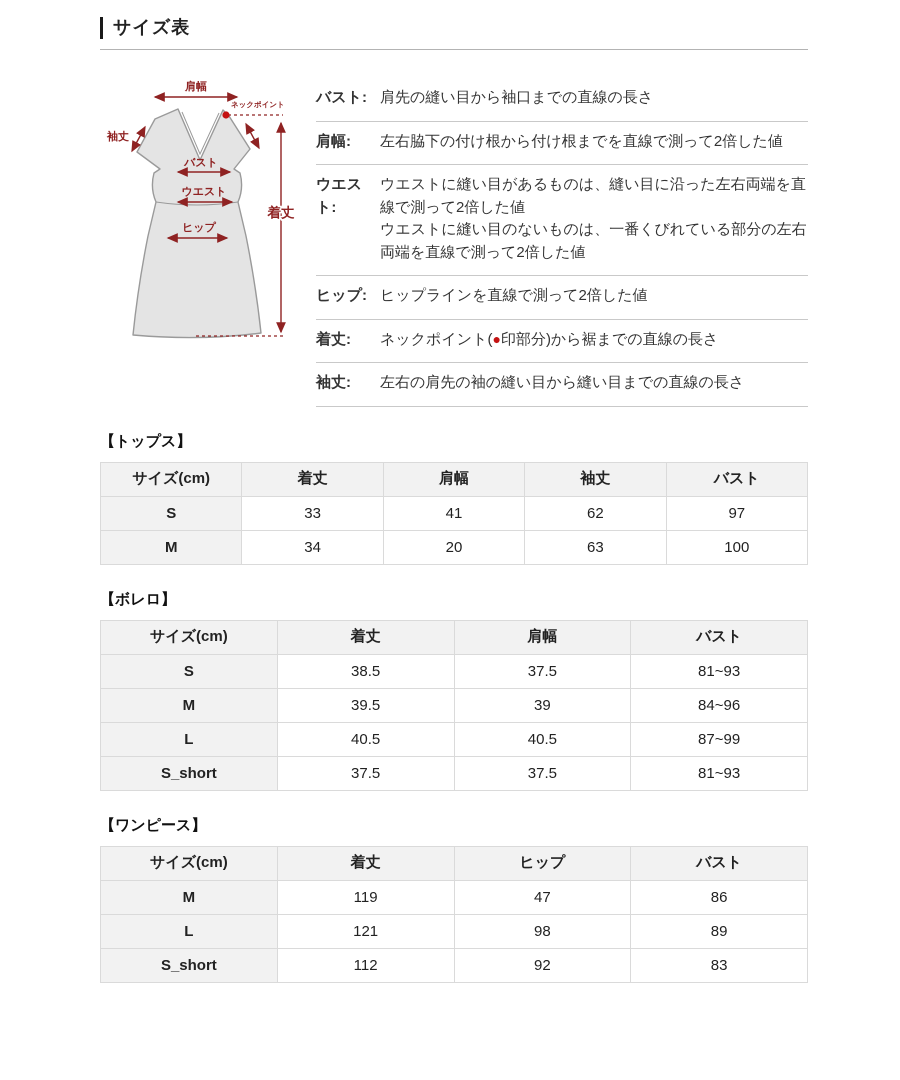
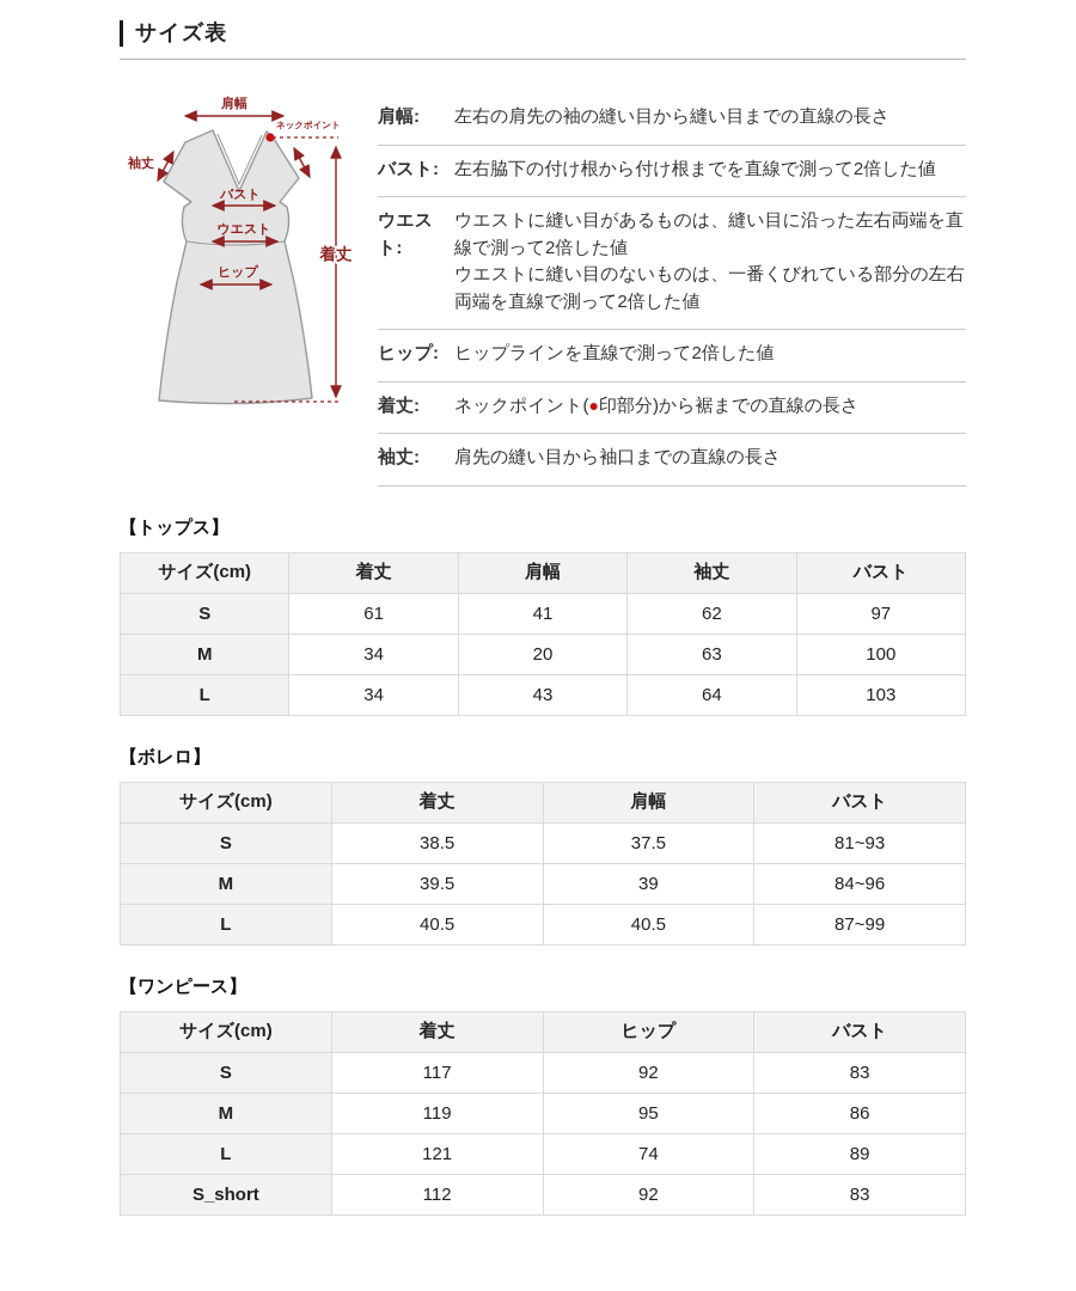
  サイズ表
  肩幅
  ネックポイント
  袖丈
  バスト
  ウエスト
  ヒップ
  着丈
- バスト:
+ 肩幅:
- 肩先の縫い目から袖口までの直線の長さ
+ 左右の肩先の袖の縫い目から縫い目までの直線の長さ
- 肩幅:
+ バスト:
  左右脇下の付け根から付け根までを直線で測って2倍した値
  ウエスト:
  ウエストに縫い目があるものは、縫い目に沿った左右両端を直線で測って2倍した値
  ウエストに縫い目のないものは、一番くびれている部分の左右両端を直線で測って2倍した値
  ヒップ:
  ヒップラインを直線で測って2倍した値
  着丈:
  ネックポイント(●印部分)から裾までの直線の長さ
  袖丈:
- 左右の肩先の袖の縫い目から縫い目までの直線の長さ
+ 肩先の縫い目から袖口までの直線の長さ
  【トップス】
  サイズ(cm)	着丈	肩幅	袖丈	バスト
- S	33	41	62	97
+ S	61	41	62	97
  M	34	20	63	100
+ L	34	43	64	103
  【ボレロ】
  サイズ(cm)	着丈	肩幅	バスト
  S	38.5	37.5	81~93
  M	39.5	39	84~96
  L	40.5	40.5	87~99
- S_short	37.5	37.5	81~93
  【ワンピース】
  サイズ(cm)	着丈	ヒップ	バスト
+ S	117	92	83
- M	119	47	86
+ M	119	95	86
- L	121	98	89
+ L	121	74	89
  S_short	112	92	83
